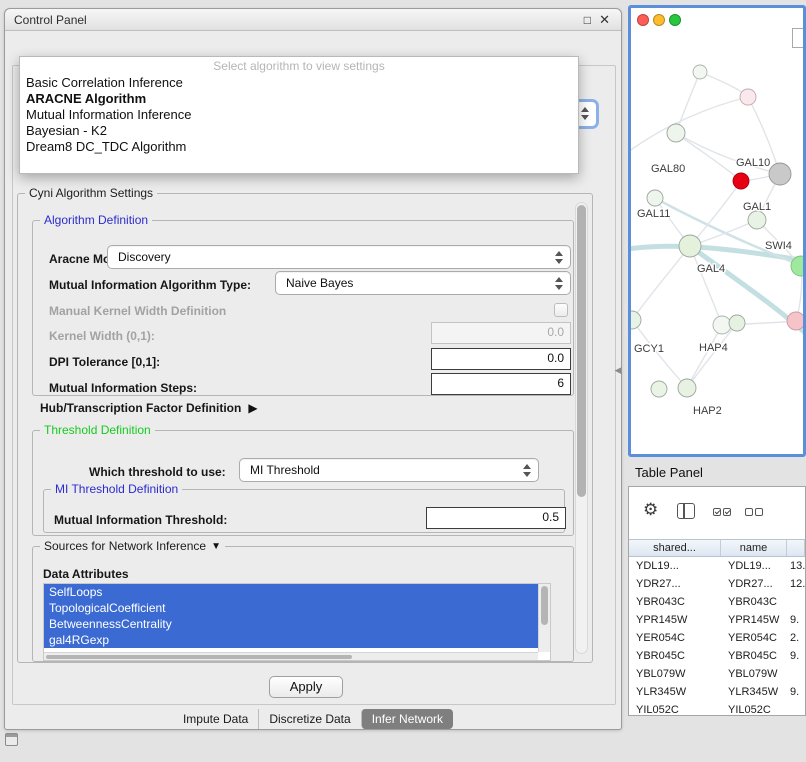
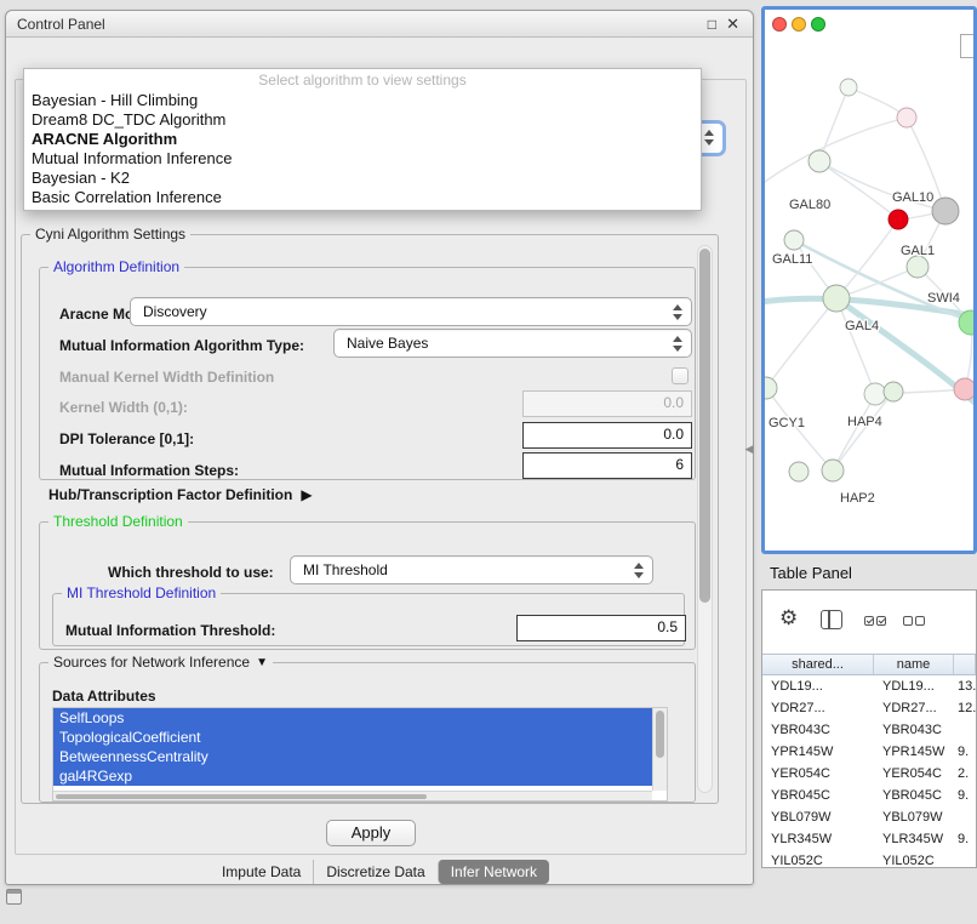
  Control Panel
  □
  ✕
  Select algorithm to view settings
+ Bayesian - Hill Climbing
- Basic Correlation Inference
+ Dream8 DC_TDC Algorithm
  ARACNE Algorithm
  Mutual Information Inference
  Bayesian - K2
- Dream8 DC_TDC Algorithm
+ Basic Correlation Inference
  Cyni Algorithm Settings
  Algorithm Definition
  Discovery
  Mutual Information Algorithm Type:
  Naive Bayes
  Manual Kernel Width Definition
  Kernel Width (0,1):
  0.0
  DPI Tolerance [0,1]:
  0.0
  Mutual Information Steps:
  6
  Hub/Transcription Factor Definition
  ▶
  Threshold Definition
  Which threshold to use:
  MI Threshold
  MI Threshold Definition
  Mutual Information Threshold:
  0.5
  Sources for Network Inference
  ▼
  Data Attributes
  SelfLoops
  TopologicalCoefficient
  BetweennessCentrality
  gal4RGexp
  Apply
  Impute Data
  Discretize Data
  Infer Network
  GAL80
  GAL10
  GAL1
  GAL11
  SWI4
  GAL4
  GCY1
  HAP4
  HAP2
  Table Panel
  ⚙
  shared...
  name
  YDL19...
  YDL19...
  YDR27...
  YDR27...
  YBR043C
  YBR043C
  YPR145W
  YPR145W
  9.
  YER054C
  YER054C
  2.
  YBR045C
  YBR045C
  9.
  YBL079W
  YBL079W
  YLR345W
  YLR345W
  9.
  YIL052C
  YIL052C
  ◀
